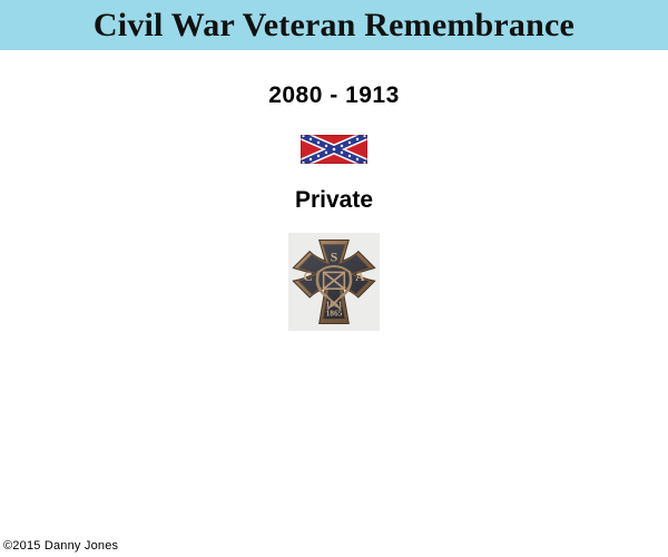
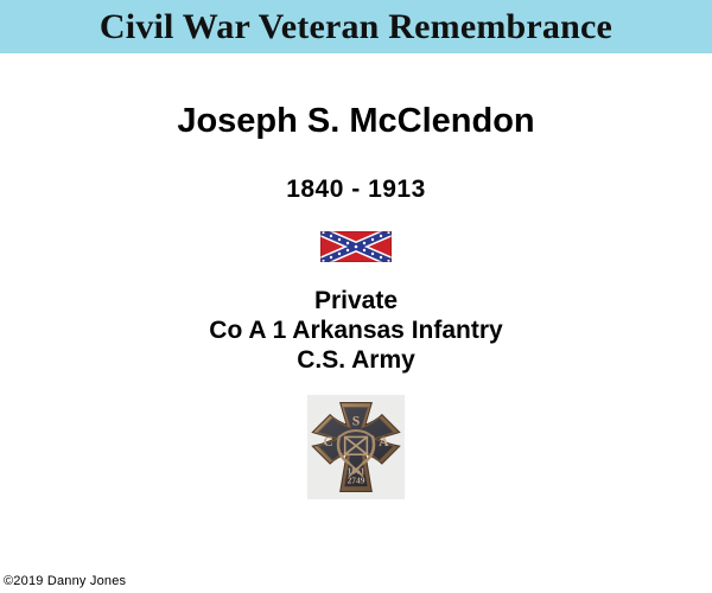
  Civil War Veteran Remembrance
+ Joseph S. McClendon
- 2080 - 1913
+ 1840 - 1913
  Private
+ Co A 1 Arkansas Infantry
+ C.S. Army
  S
  C
  A
  1861
- 1865
+ 2749
- ©2015 Danny Jones
+ ©2019 Danny Jones
